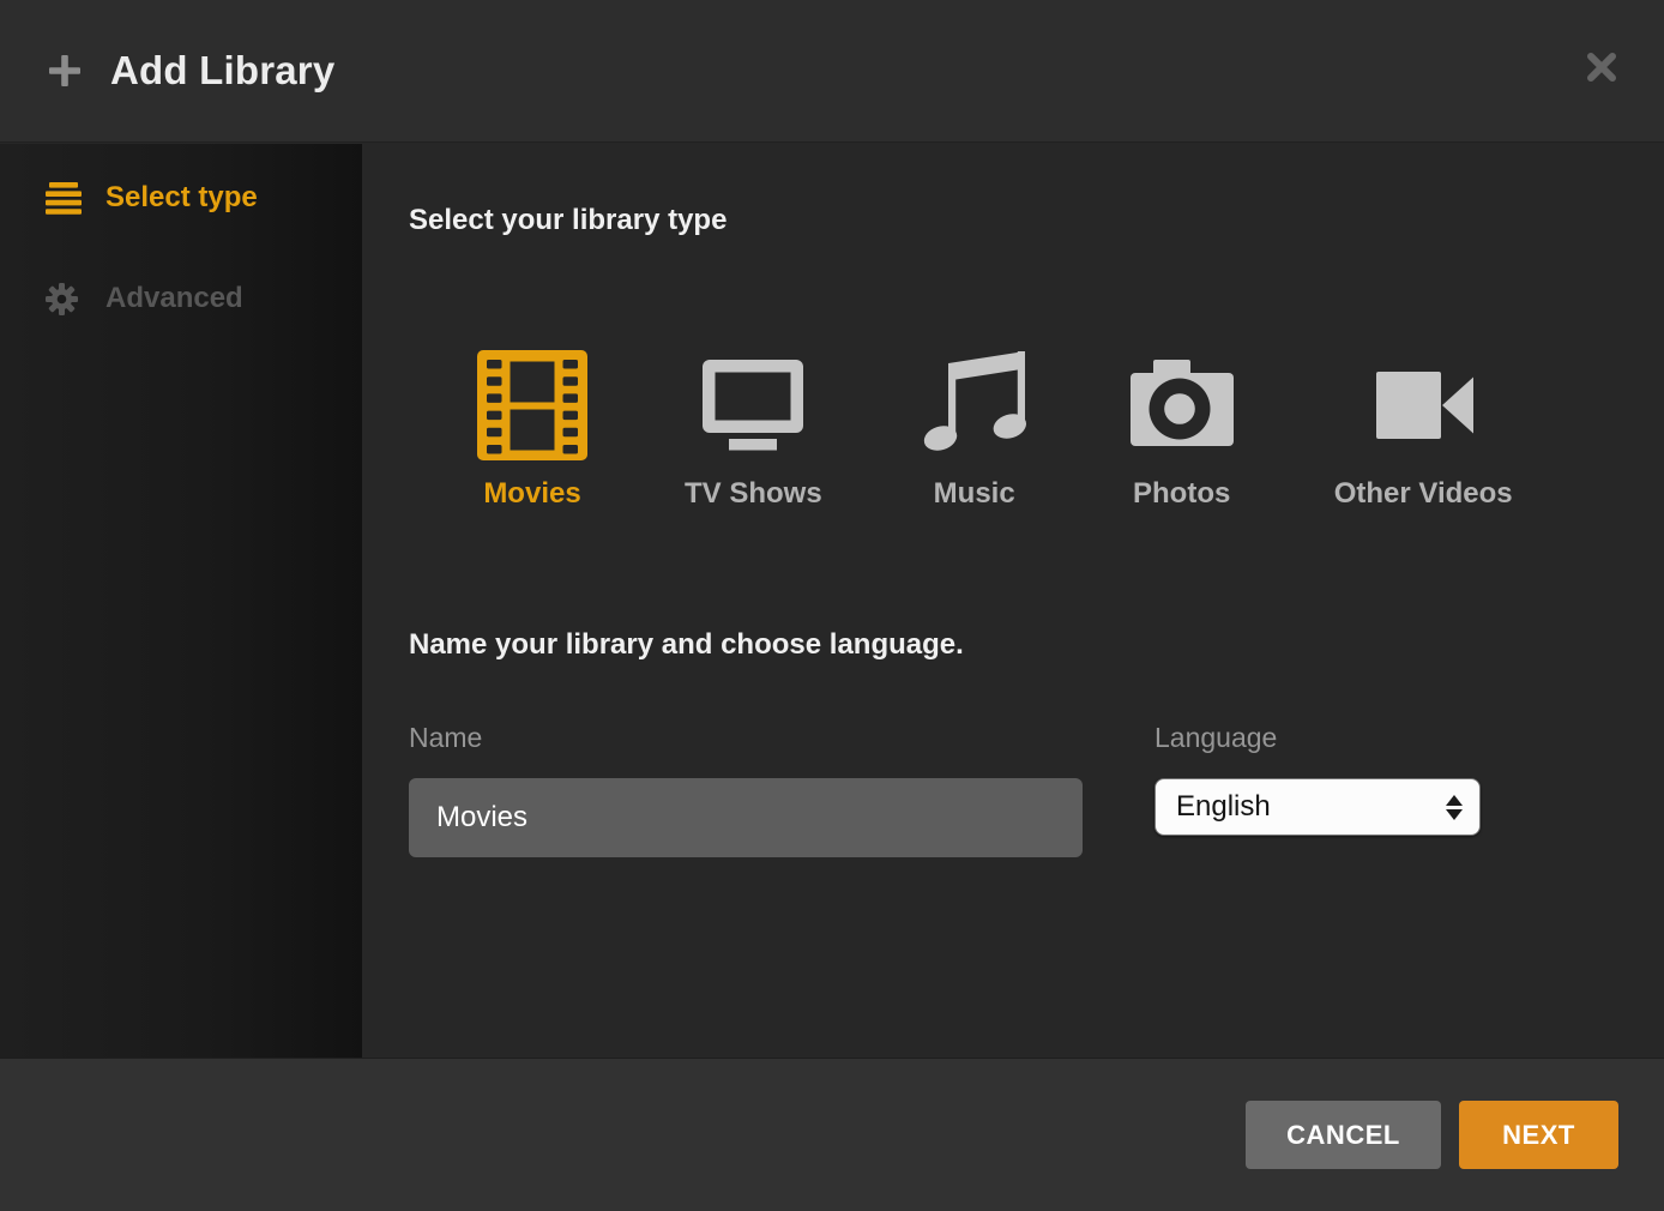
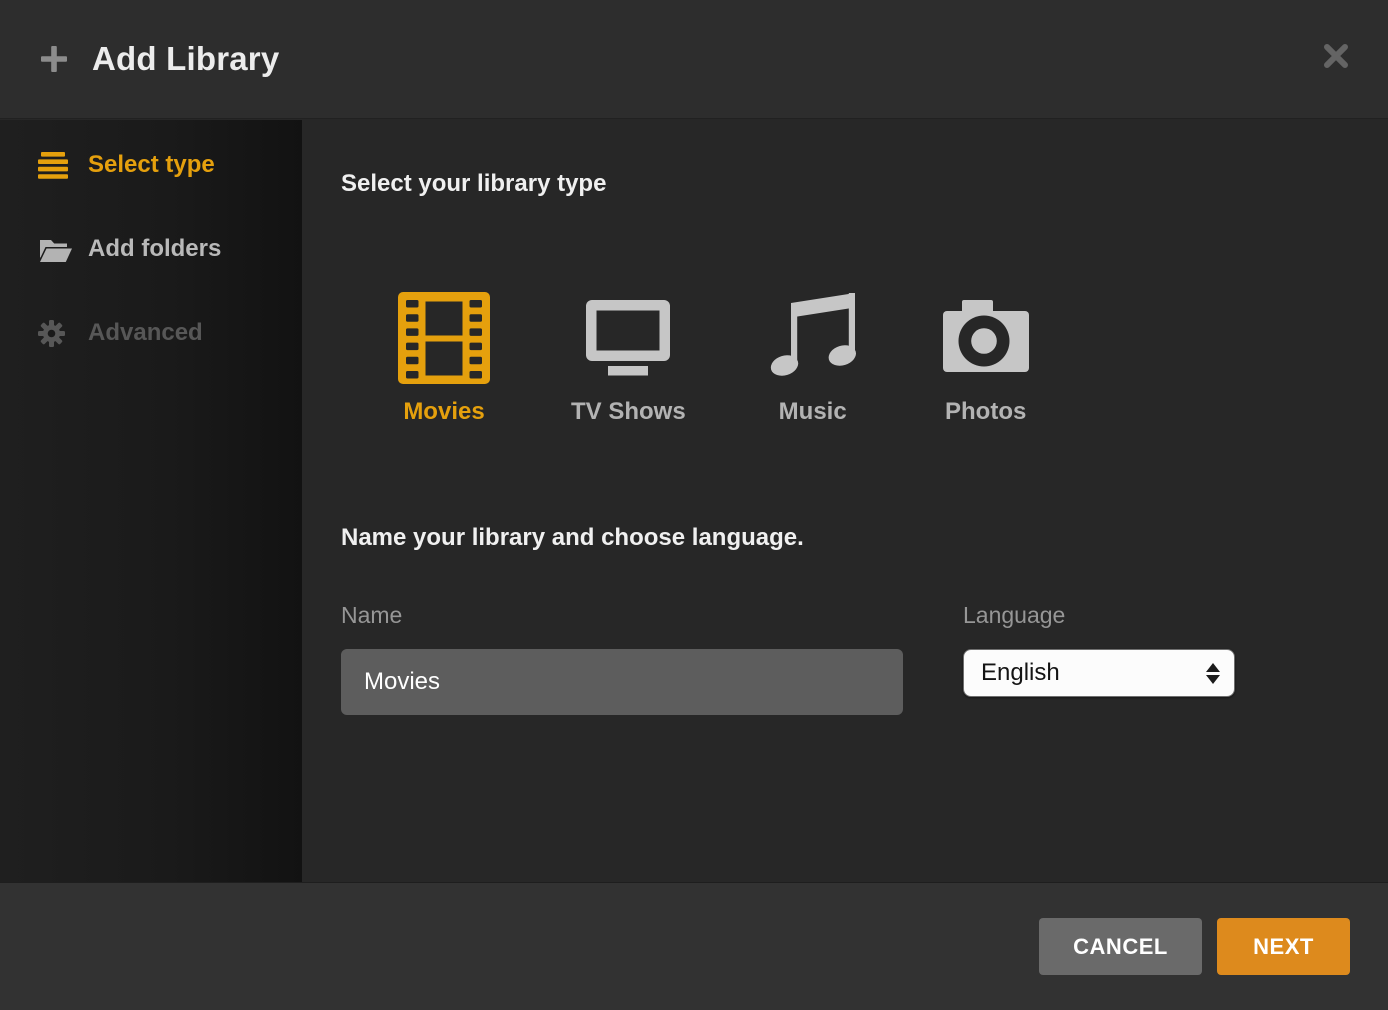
  Add Library
  Select type
+ Add folders
  Advanced
  Select your library type
  Movies
  TV Shows
  Music
  Photos
- Other Videos
  Name your library and choose language.
  Name
  Movies
  Language
  English
  CANCEL
  NEXT
